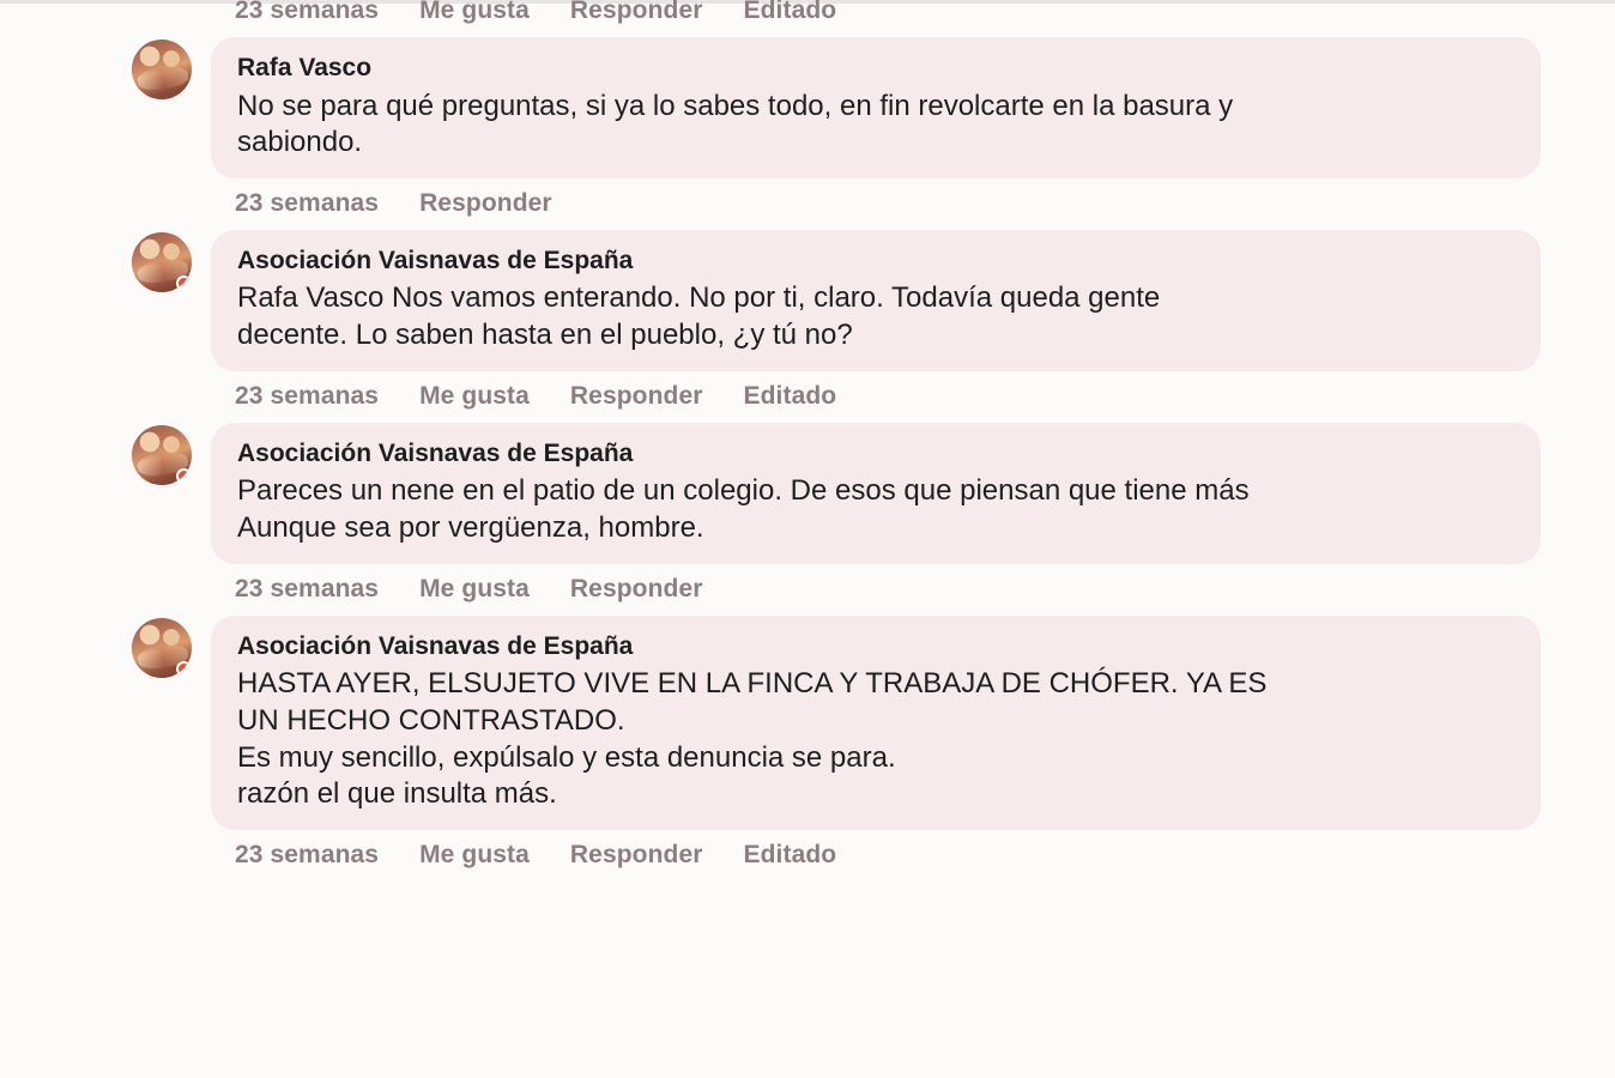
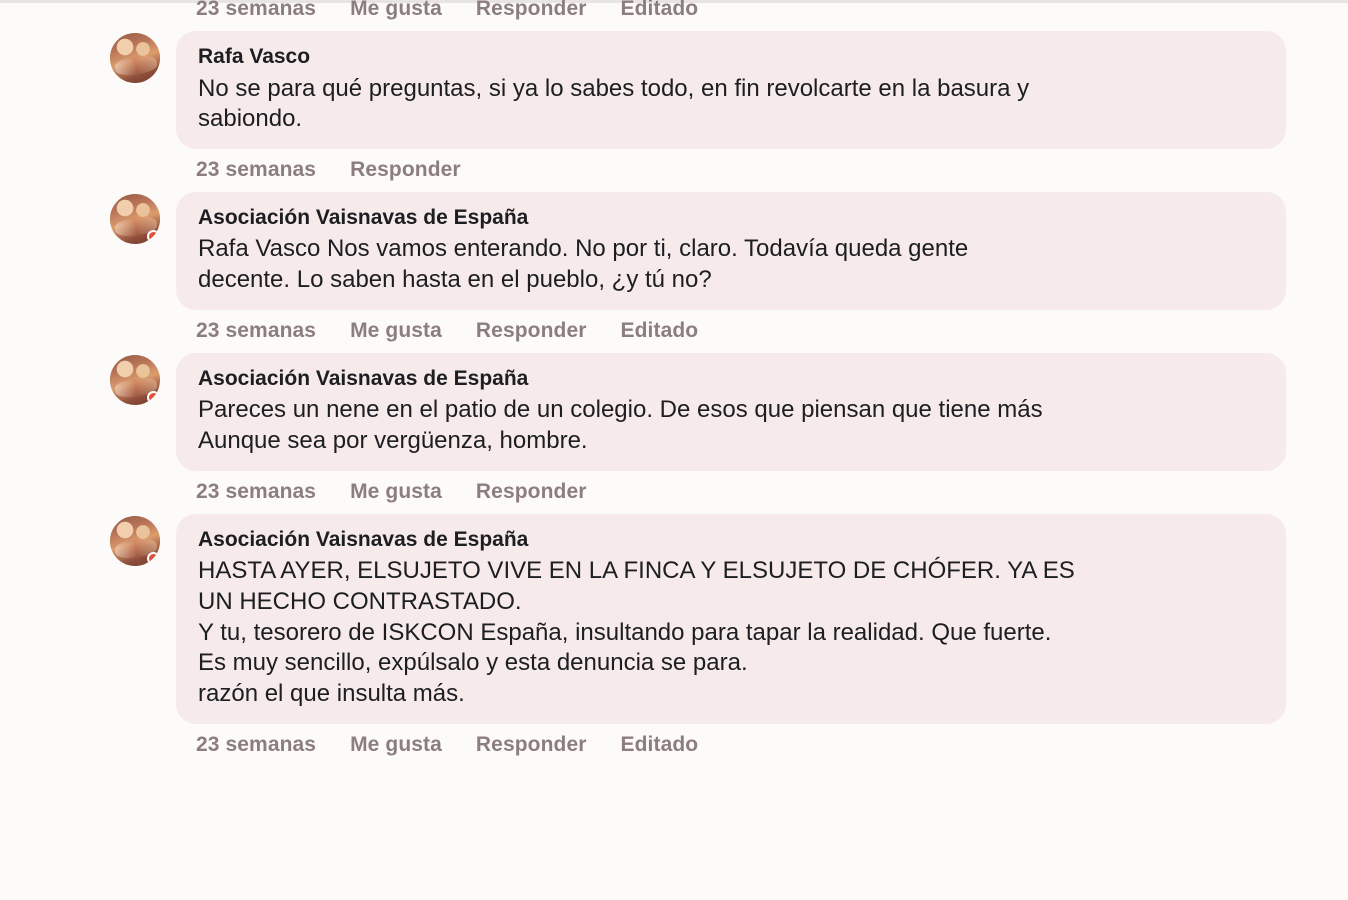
  23 semanas
  Me gusta
  Responder
  Editado
  Rafa Vasco
  No se para qué preguntas, si ya lo sabes todo, en fin revolcarte en la basura y
  sabiondo.
  23 semanas
  Responder
  Asociación Vaisnavas de España
  Rafa Vasco Nos vamos enterando. No por ti, claro. Todavía queda gente
  decente. Lo saben hasta en el pueblo, ¿y tú no?
  23 semanas
  Me gusta
  Responder
  Editado
  Asociación Vaisnavas de España
  Pareces un nene en el patio de un colegio. De esos que piensan que tiene más
  Aunque sea por vergüenza, hombre.
  23 semanas
  Me gusta
  Responder
  Asociación Vaisnavas de España
- HASTA AYER, ELSUJETO VIVE EN LA FINCA Y TRABAJA DE CHÓFER. YA ES
+ HASTA AYER, ELSUJETO VIVE EN LA FINCA Y ELSUJETO DE CHÓFER. YA ES
  UN HECHO CONTRASTADO.
+ Y tu, tesorero de ISKCON España, insultando para tapar la realidad. Que fuerte.
  Es muy sencillo, expúlsalo y esta denuncia se para.
  razón el que insulta más.
  23 semanas
  Me gusta
  Responder
  Editado
